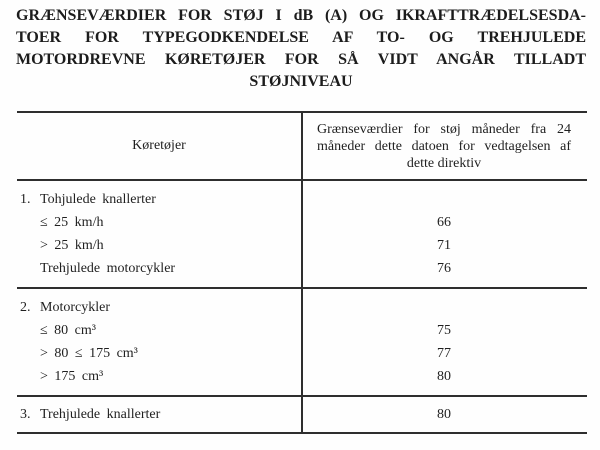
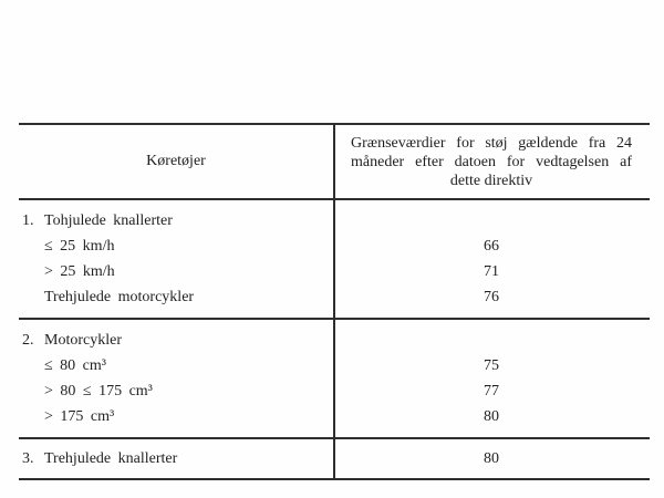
- GRÆNSEVÆRDIER FOR STØJ I dB (A) OG IKRAFTTRÆDELSESDA-
- TOER FOR TYPEGODKENDELSE AF TO- OG TREHJULEDE
- MOTORDREVNE KØRETØJER FOR SÅ VIDT ANGÅR TILLADT
- STØJNIVEAU
  Køretøjer
- Grænseværdier for støj måneder fra 24
+ Grænseværdier for støj gældende fra 24
- måneder dette datoen for vedtagelsen af
+ måneder efter datoen for vedtagelsen af
  dette direktiv
  1.
  Tohjulede knallerter
  ≤ 25 km/h
  66
  > 25 km/h
  71
  Trehjulede motorcykler
  76
  2.
  Motorcykler
  ≤ 80 cm³
  75
  > 80 ≤ 175 cm³
  77
  > 175 cm³
  80
  3.
  Trehjulede knallerter
  80
